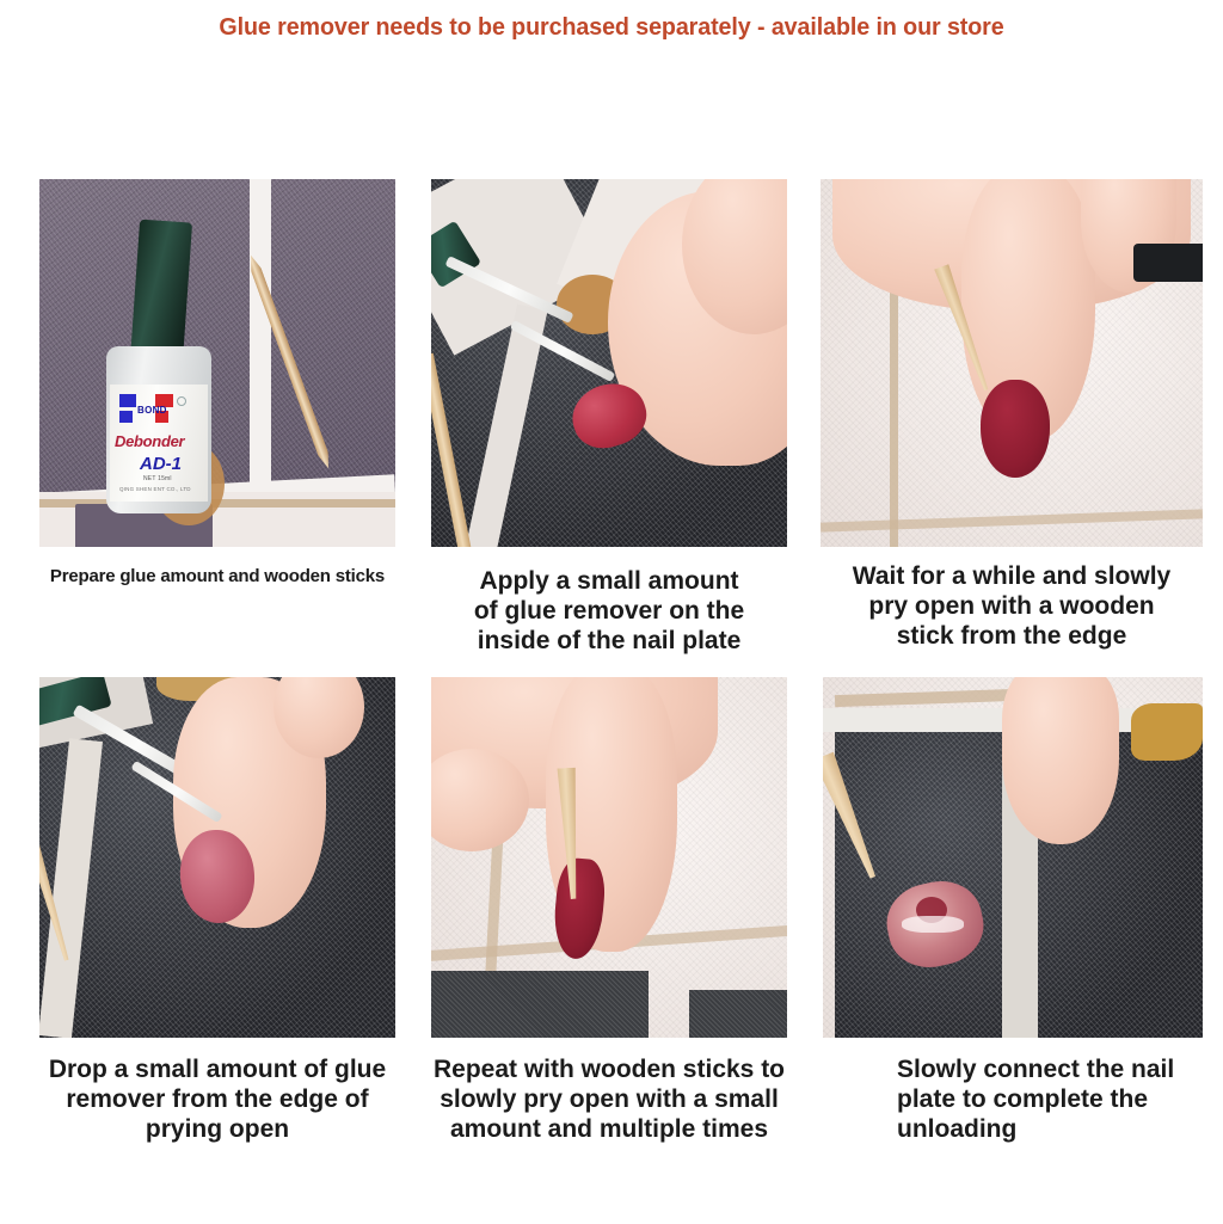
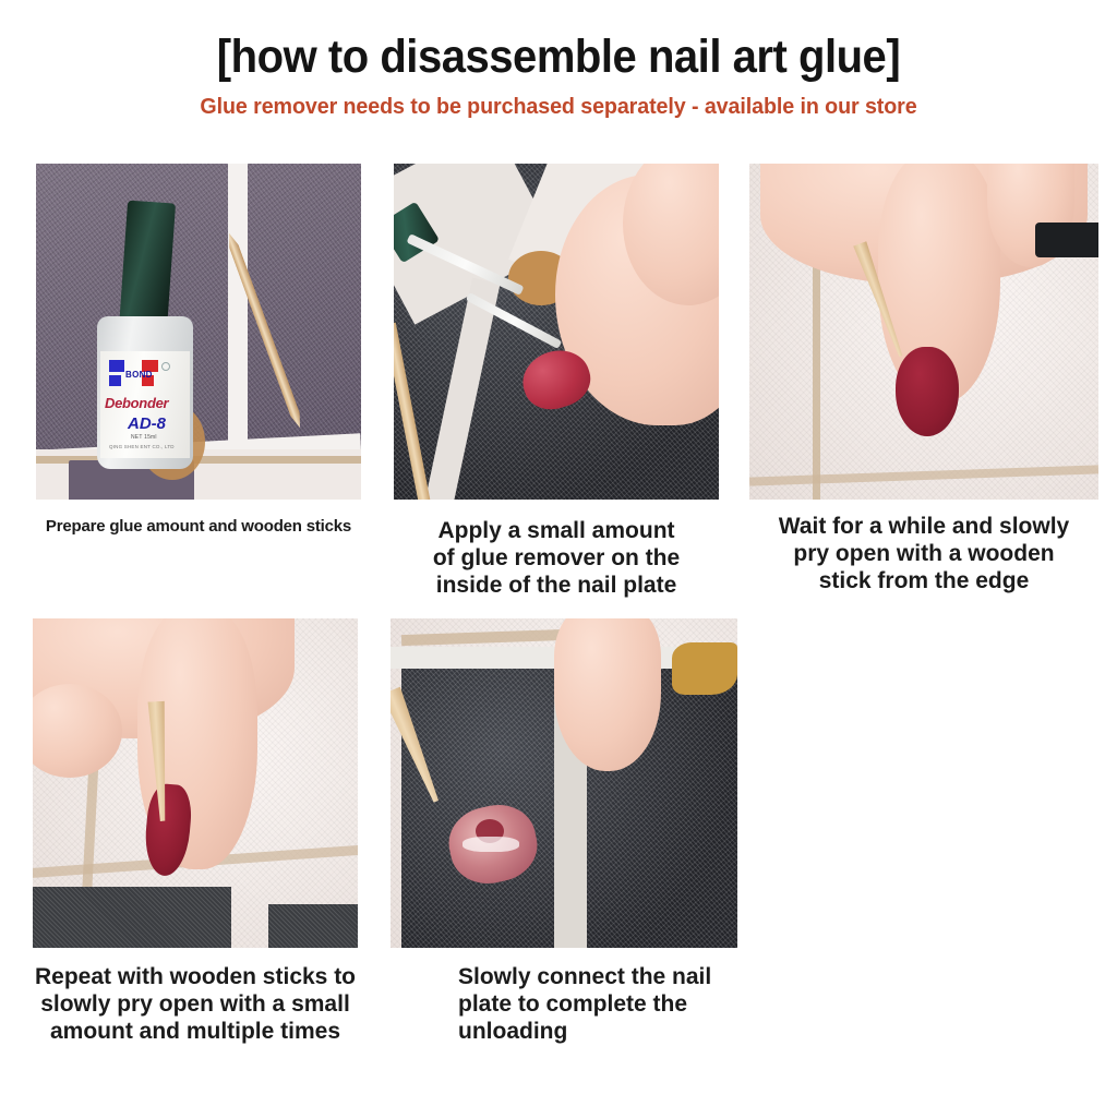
+ [how to disassemble nail art glue]
  Glue remover needs to be purchased separately - available in our store
  BOND
  Debonder
- AD-1
+ AD-8
  Prepare glue amount and wooden sticks
  Apply a small amount
  of glue remover on the
  inside of the nail plate
  Wait for a while and slowly
  pry open with a wooden
  stick from the edge
- Drop a small amount of glue
- remover from the edge of
- prying open
  Repeat with wooden sticks to
  slowly pry open with a small
  amount and multiple times
  Slowly connect the nail
  plate to complete the
  unloading
